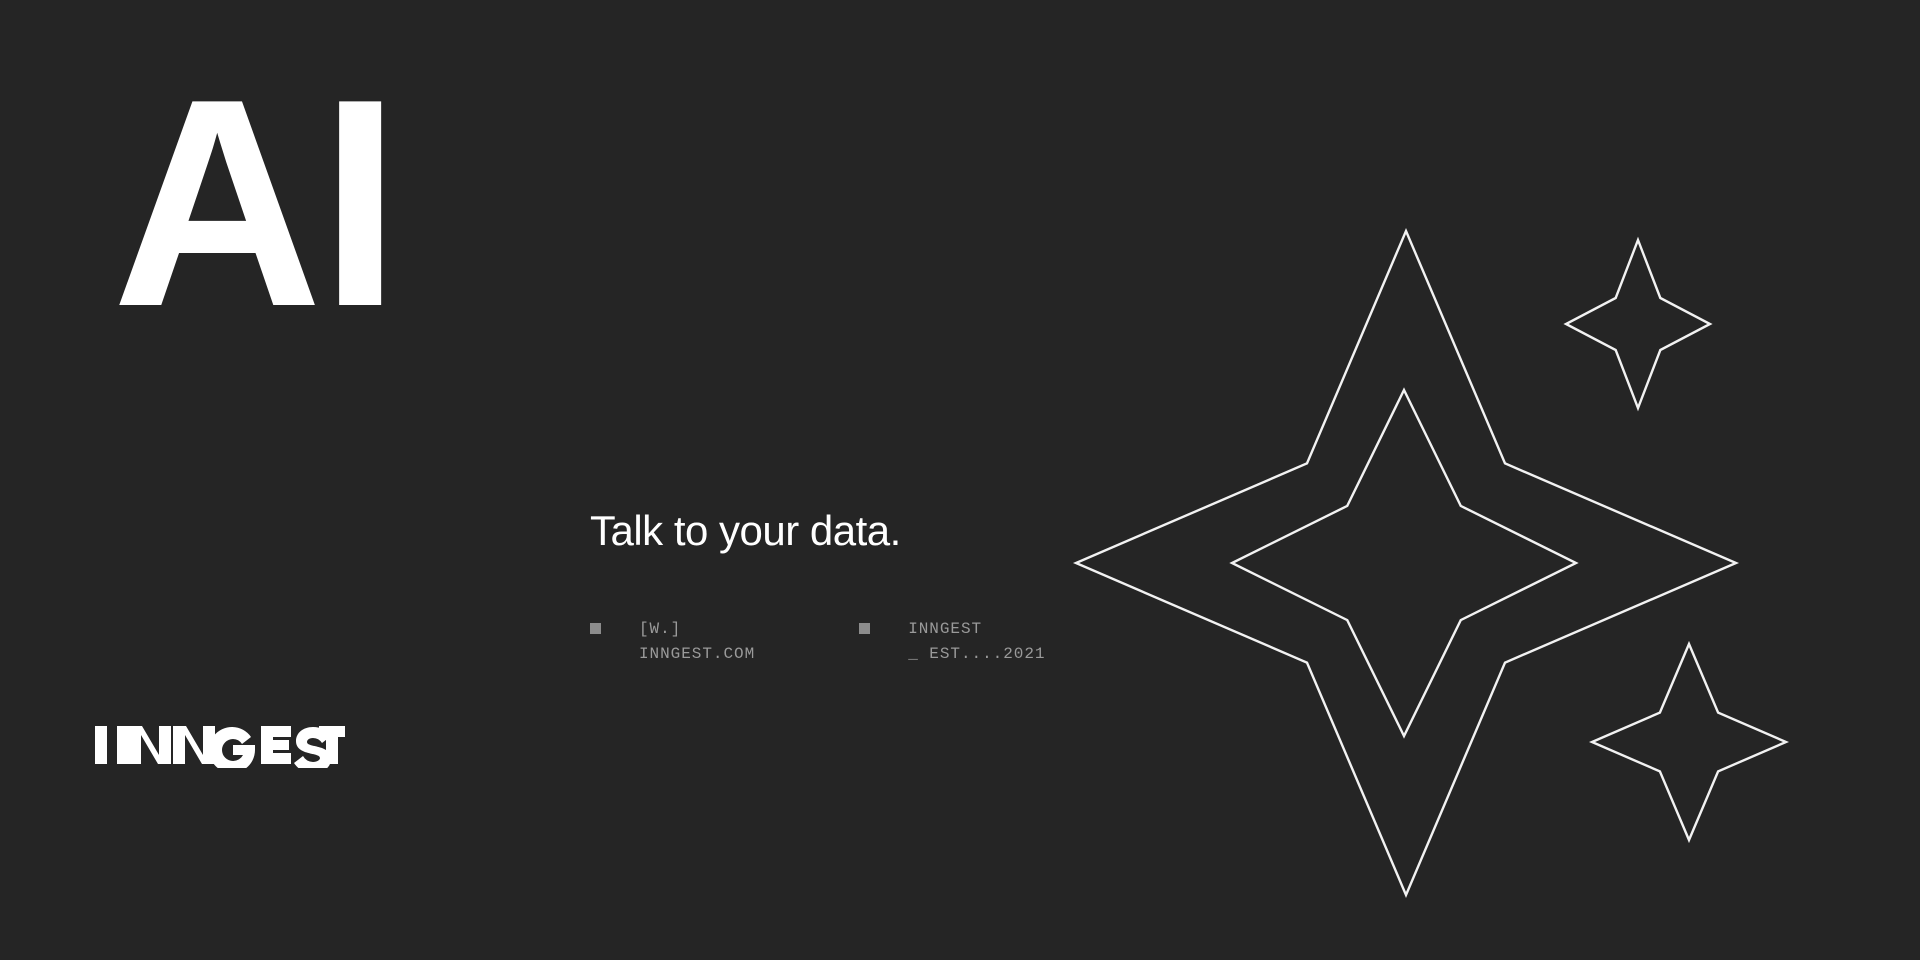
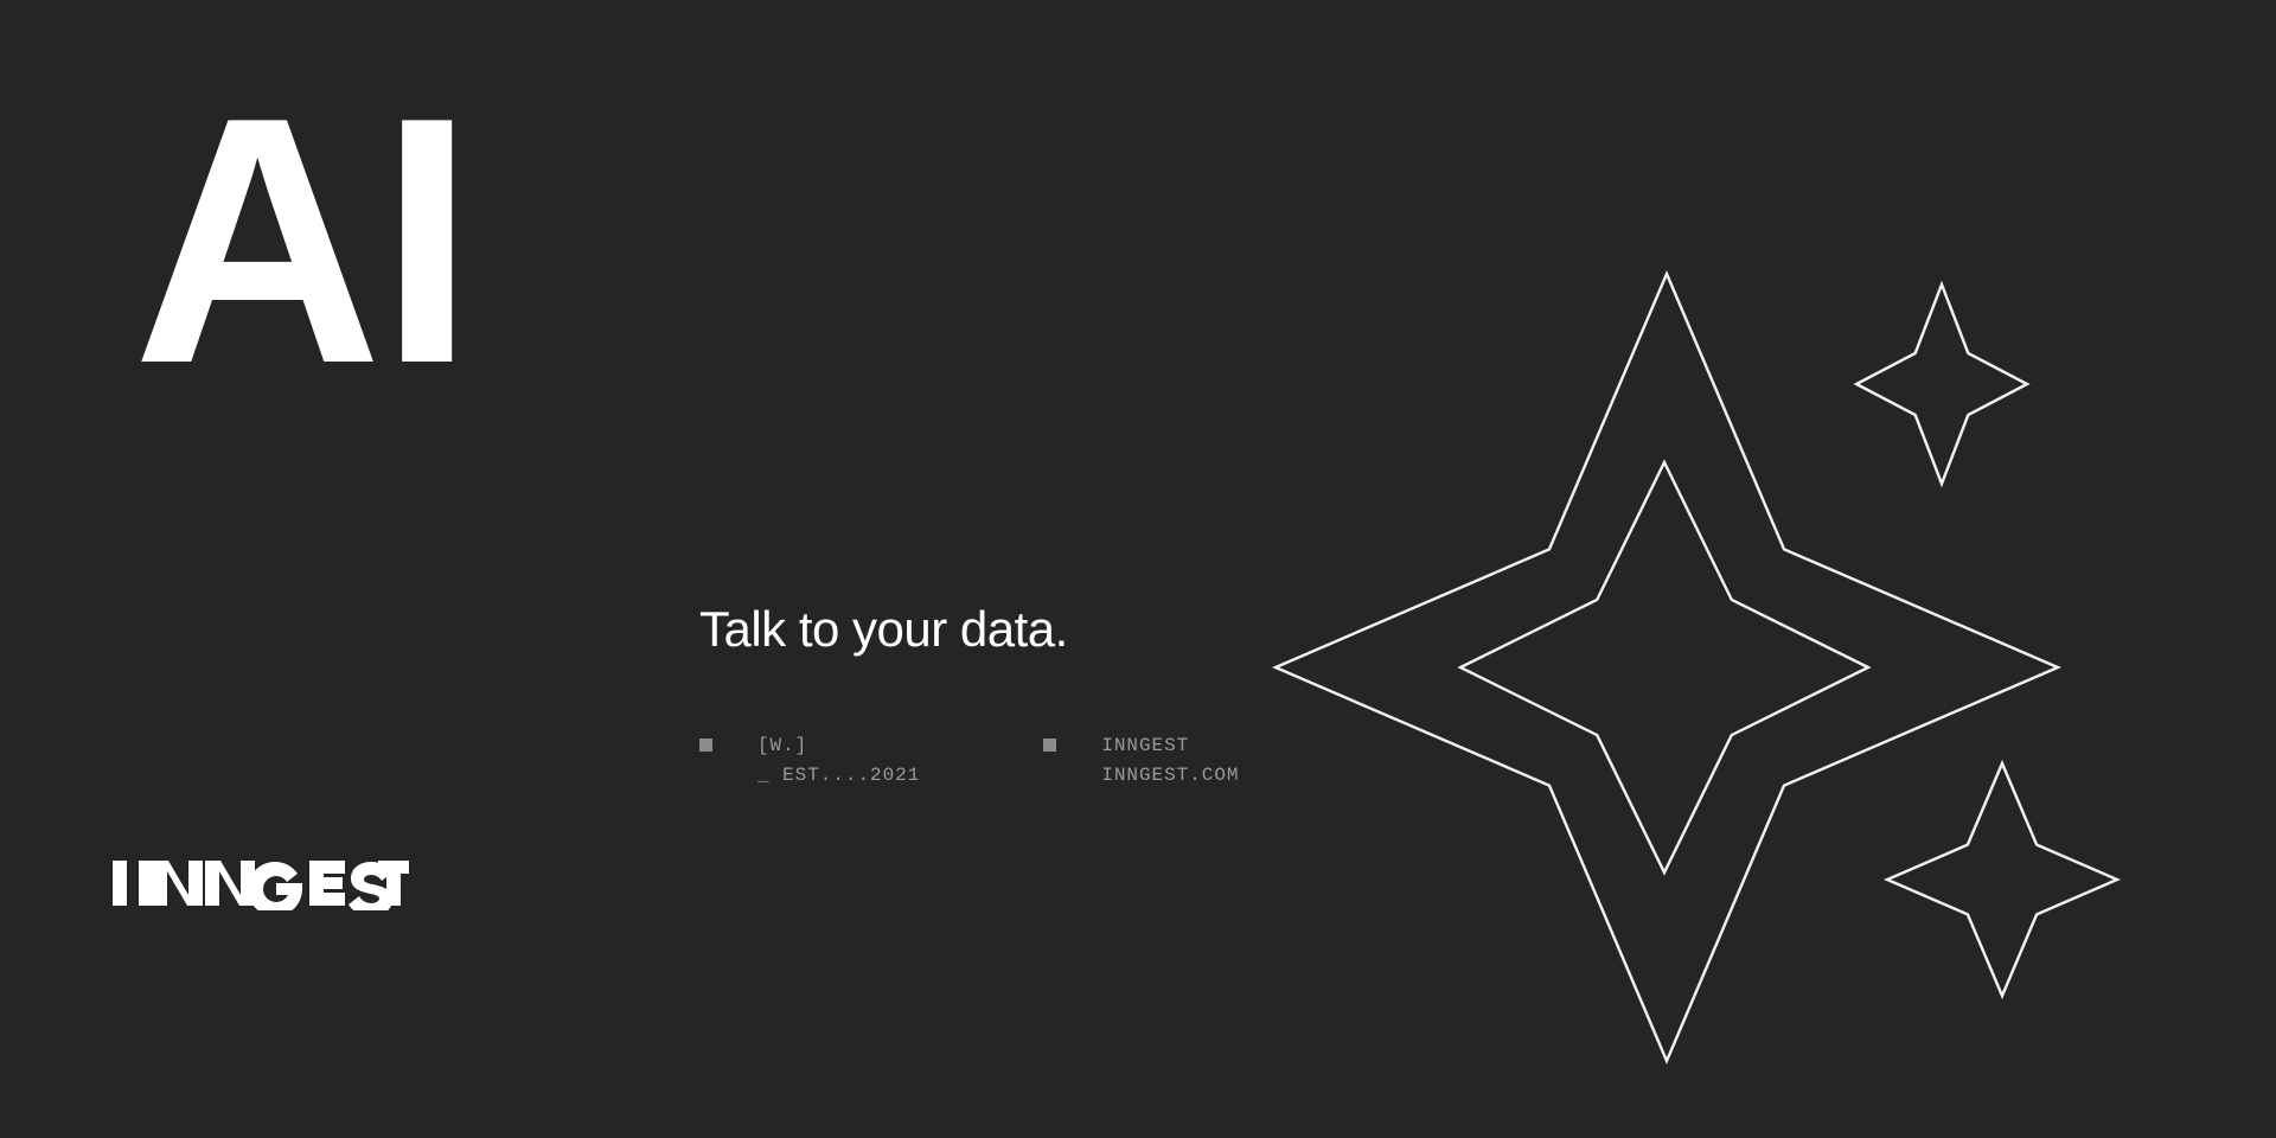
  AI
  Talk to your data.
  [W.]
- INNGEST.COM
+ _ EST....2021
  INNGEST
- _ EST....2021
+ INNGEST.COM
